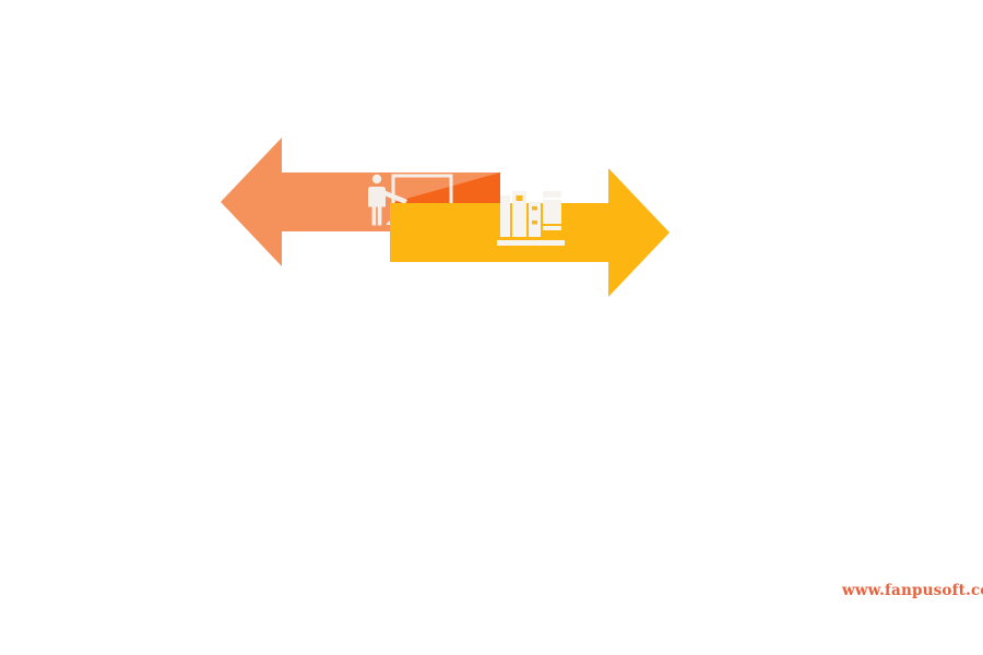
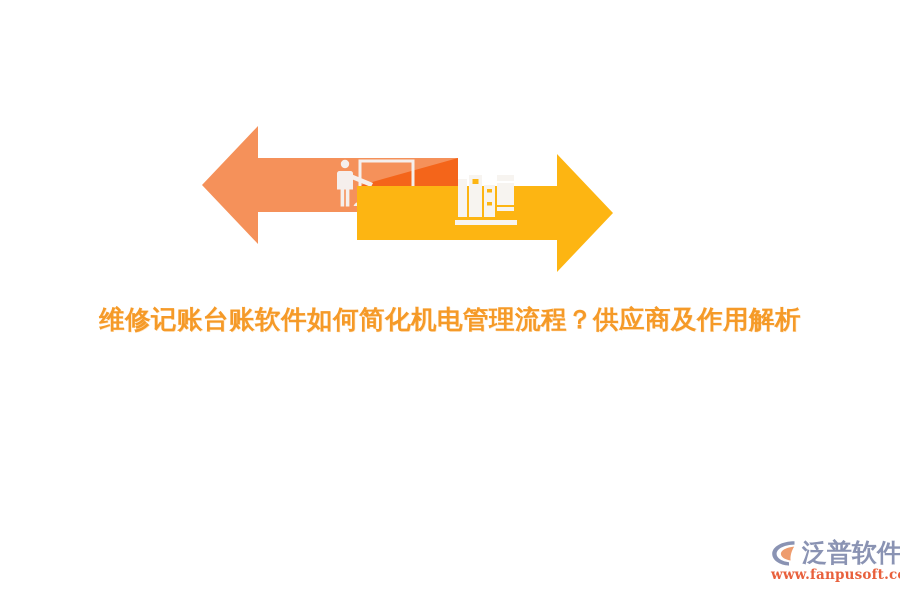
+ 维修记账台账软件如何简化机电管理流程？供应商及作用解析
+ 泛普软件
  www.fanpusoft.c
